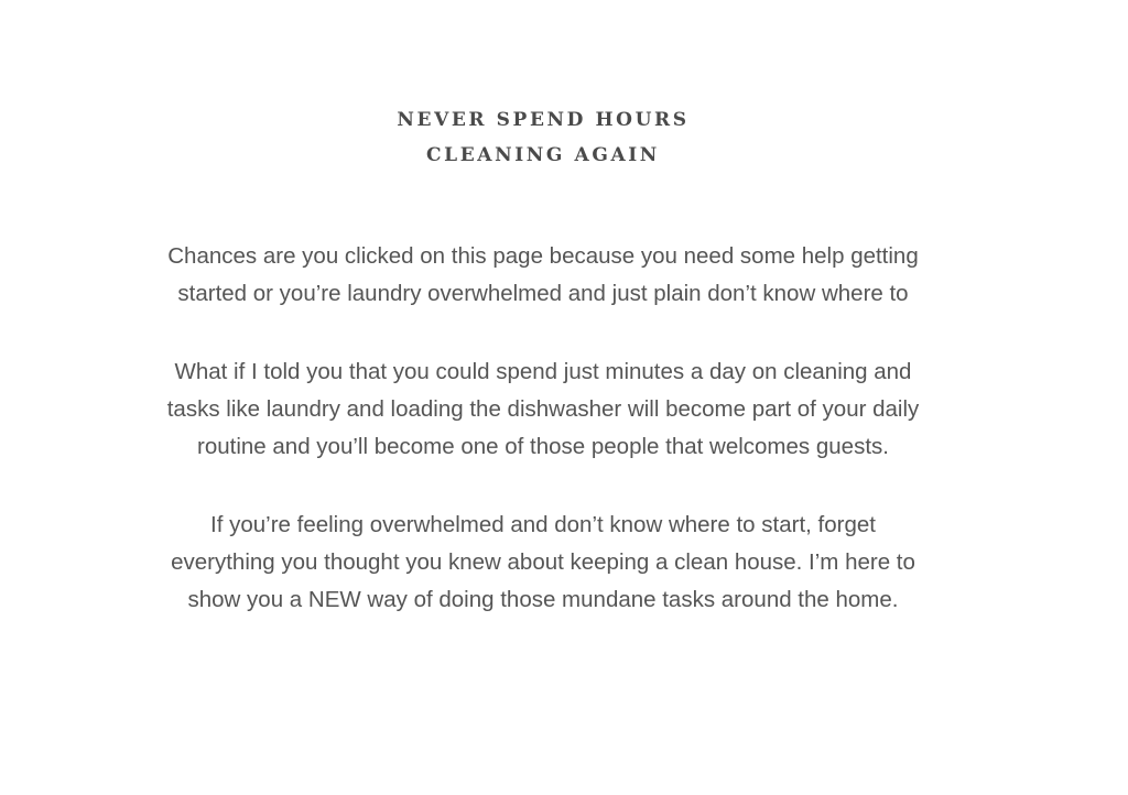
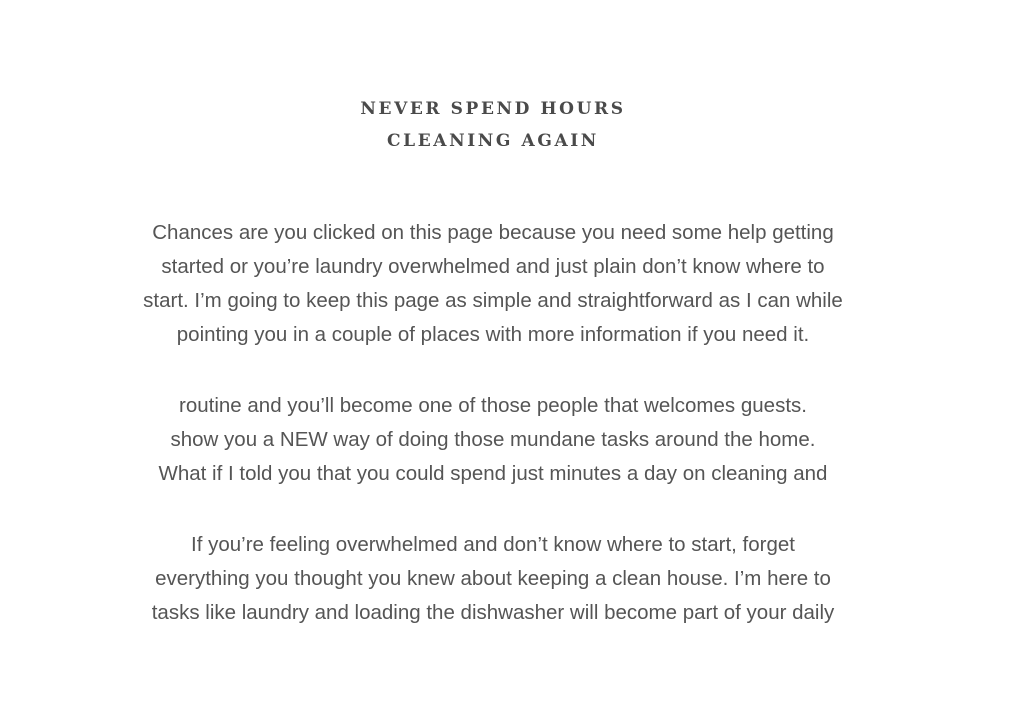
  NEVER SPEND HOURS
  CLEANING AGAIN
  Chances are you clicked on this page because you need some help getting
  started or you’re laundry overwhelmed and just plain don’t know where to
+ start. I’m going to keep this page as simple and straightforward as I can while
+ pointing you in a couple of places with more information if you need it.
- What if I told you that you could spend just minutes a day on cleaning and
+ routine and you’ll become one of those people that welcomes guests.
- tasks like laundry and loading the dishwasher will become part of your daily
+ show you a NEW way of doing those mundane tasks around the home.
- routine and you’ll become one of those people that welcomes guests.
+ What if I told you that you could spend just minutes a day on cleaning and
  If you’re feeling overwhelmed and don’t know where to start, forget
  everything you thought you knew about keeping a clean house. I’m here to
- show you a NEW way of doing those mundane tasks around the home.
+ tasks like laundry and loading the dishwasher will become part of your daily
